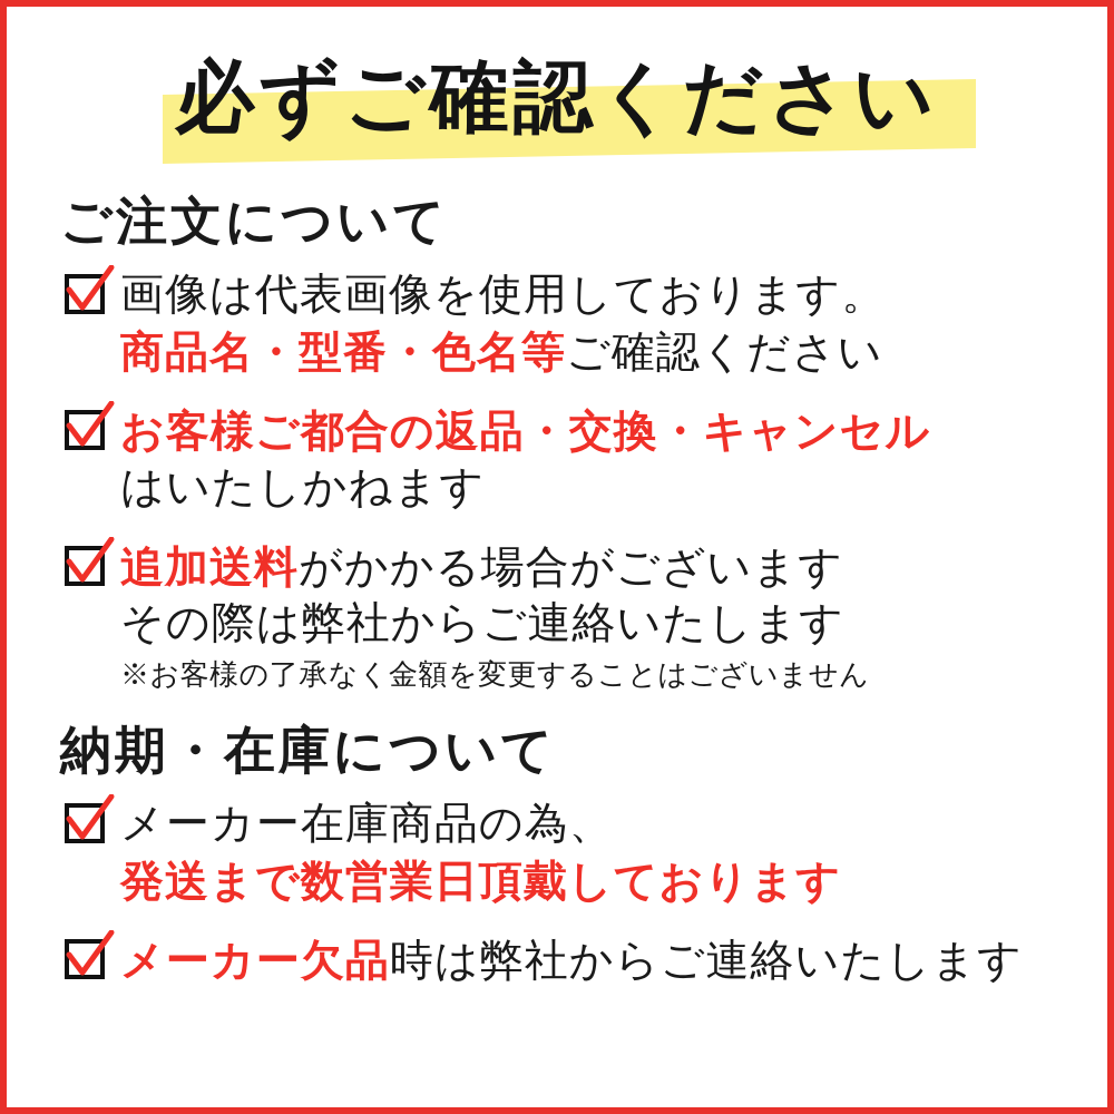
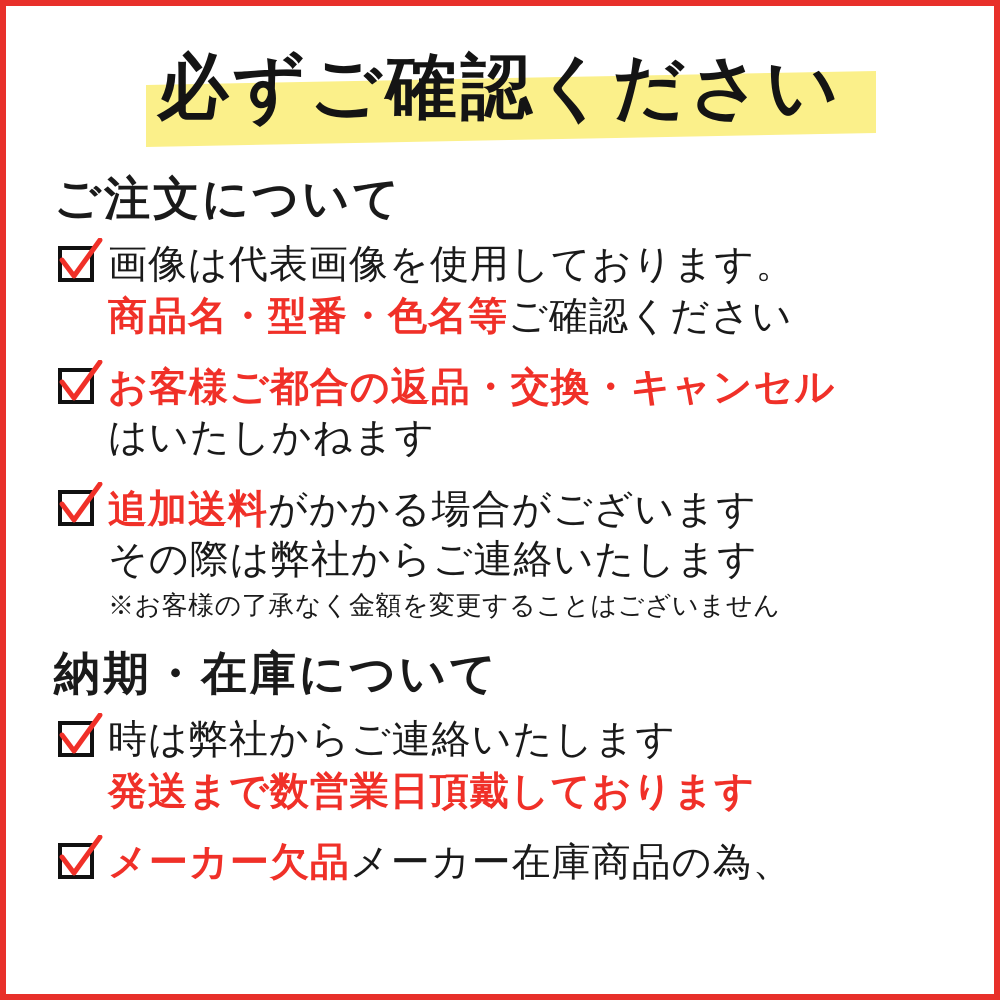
  必ずご確認ください
  ご注文について
  画像は代表画像を使用しております。
  商品名・型番・色名等ご確認ください
  お客様ご都合の返品・交換・キャンセル
  はいたしかねます
  追加送料がかかる場合がございます
  その際は弊社からご連絡いたします
  ※お客様の了承なく金額を変更することはございません
  納期・在庫について
- メーカー在庫商品の為、
+ 時は弊社からご連絡いたします
  発送まで数営業日頂戴しております
- メーカー欠品時は弊社からご連絡いたします
+ メーカー欠品メーカー在庫商品の為、
